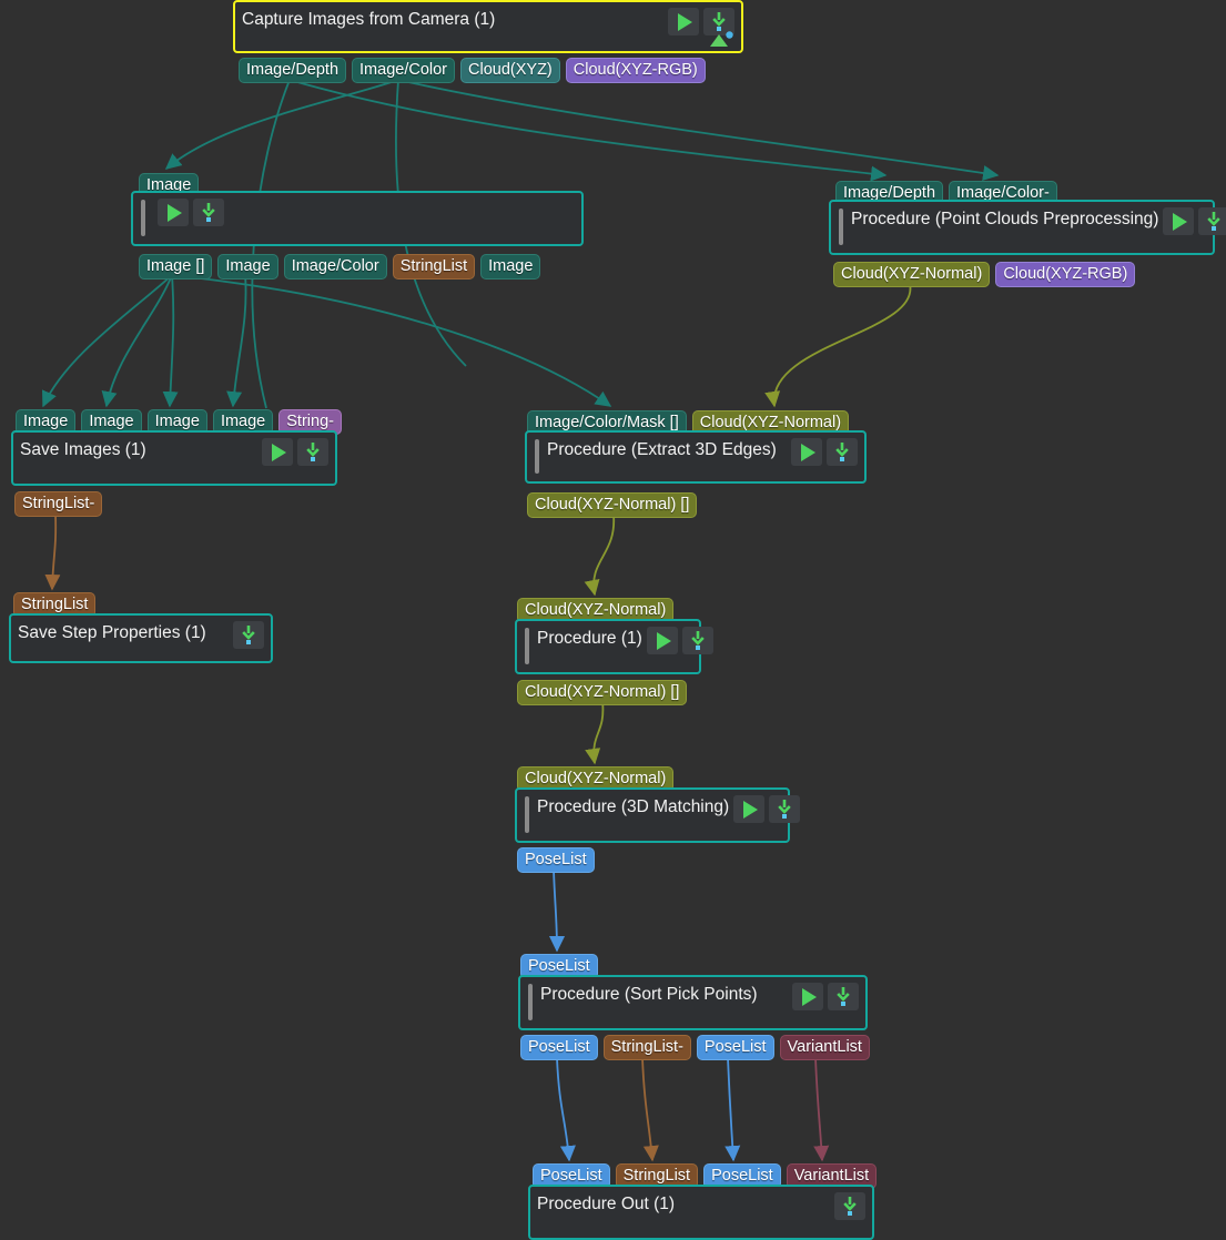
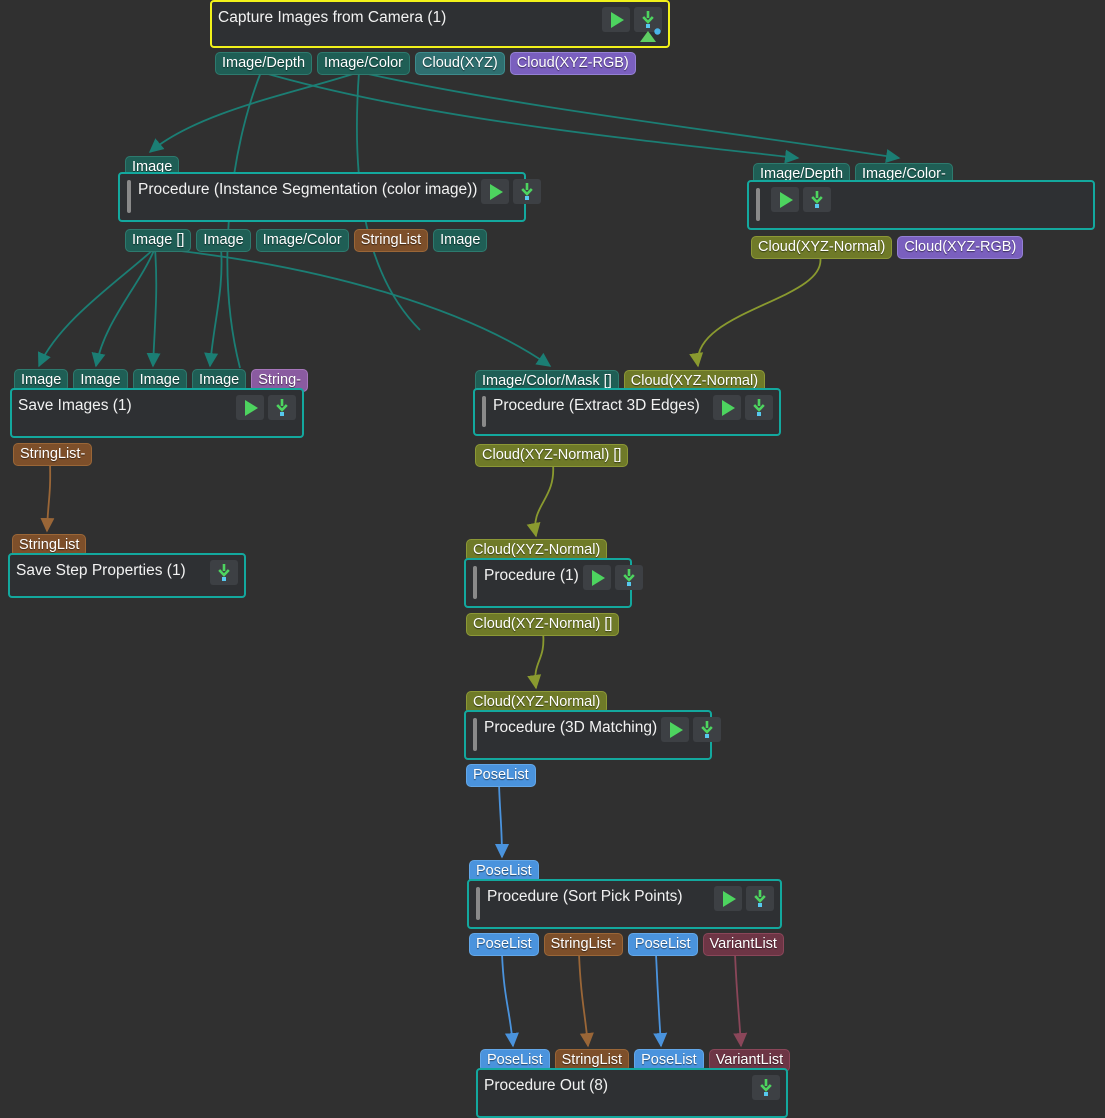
  Capture Images from Camera (1)
  Image/Depth
  Image/Color
  Cloud(XYZ)
  Cloud(XYZ-RGB)
  Image
+ Procedure (Instance Segmentation (color image))
  Image []
  Image
  Image/Color
  StringList
  Image
  Image/Depth
  Image/Color-
- Procedure (Point Clouds Preprocessing)
  Cloud(XYZ-Normal)
  Cloud(XYZ-RGB)
  Image
  Image
  Image
  Image
  String-
  Save Images (1)
  StringList-
  StringList
  Save Step Properties (1)
  Image/Color/Mask []
  Cloud(XYZ-Normal)
  Procedure (Extract 3D Edges)
  Cloud(XYZ-Normal) []
  Cloud(XYZ-Normal)
  Procedure (1)
  Cloud(XYZ-Normal) []
  Cloud(XYZ-Normal)
  Procedure (3D Matching)
  PoseList
  PoseList
  Procedure (Sort Pick Points)
  PoseList
  StringList-
  PoseList
  VariantList
  PoseList
  StringList
  PoseList
  VariantList
- Procedure Out (1)
+ Procedure Out (8)
